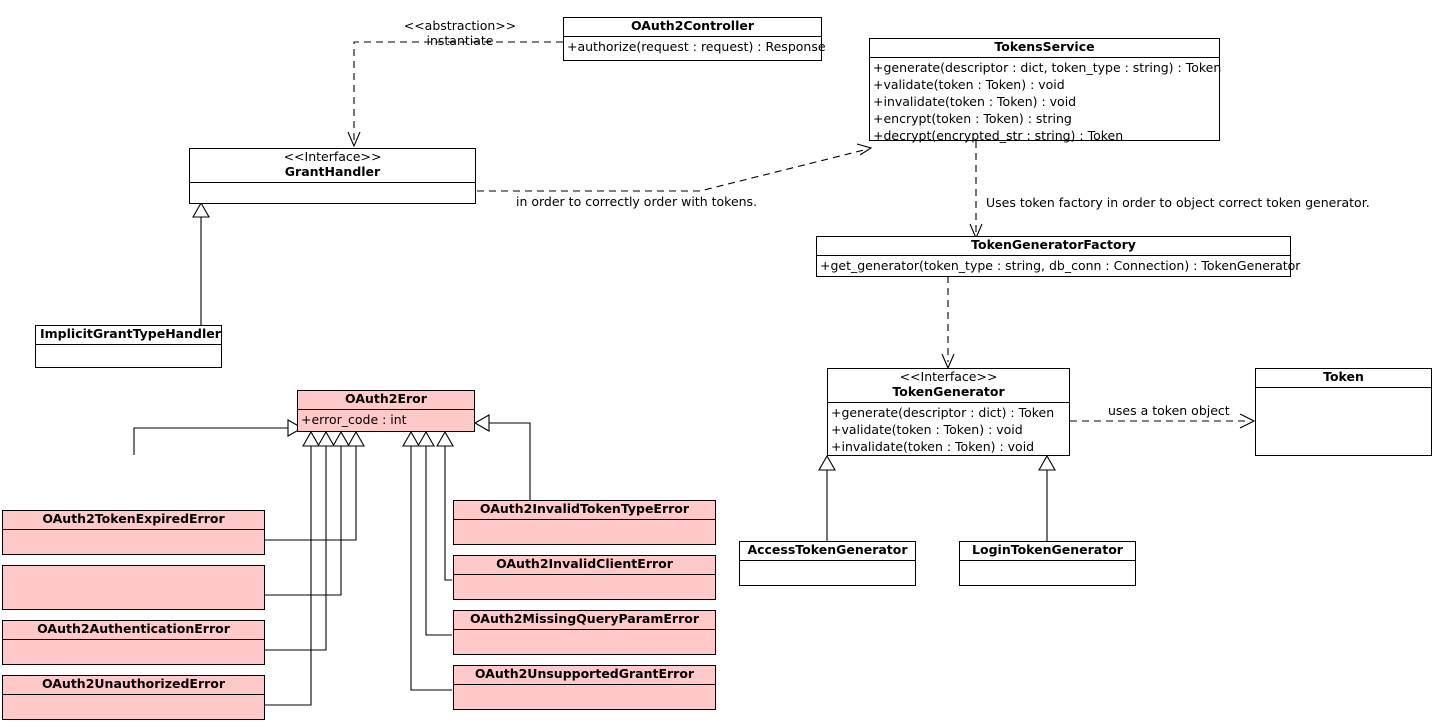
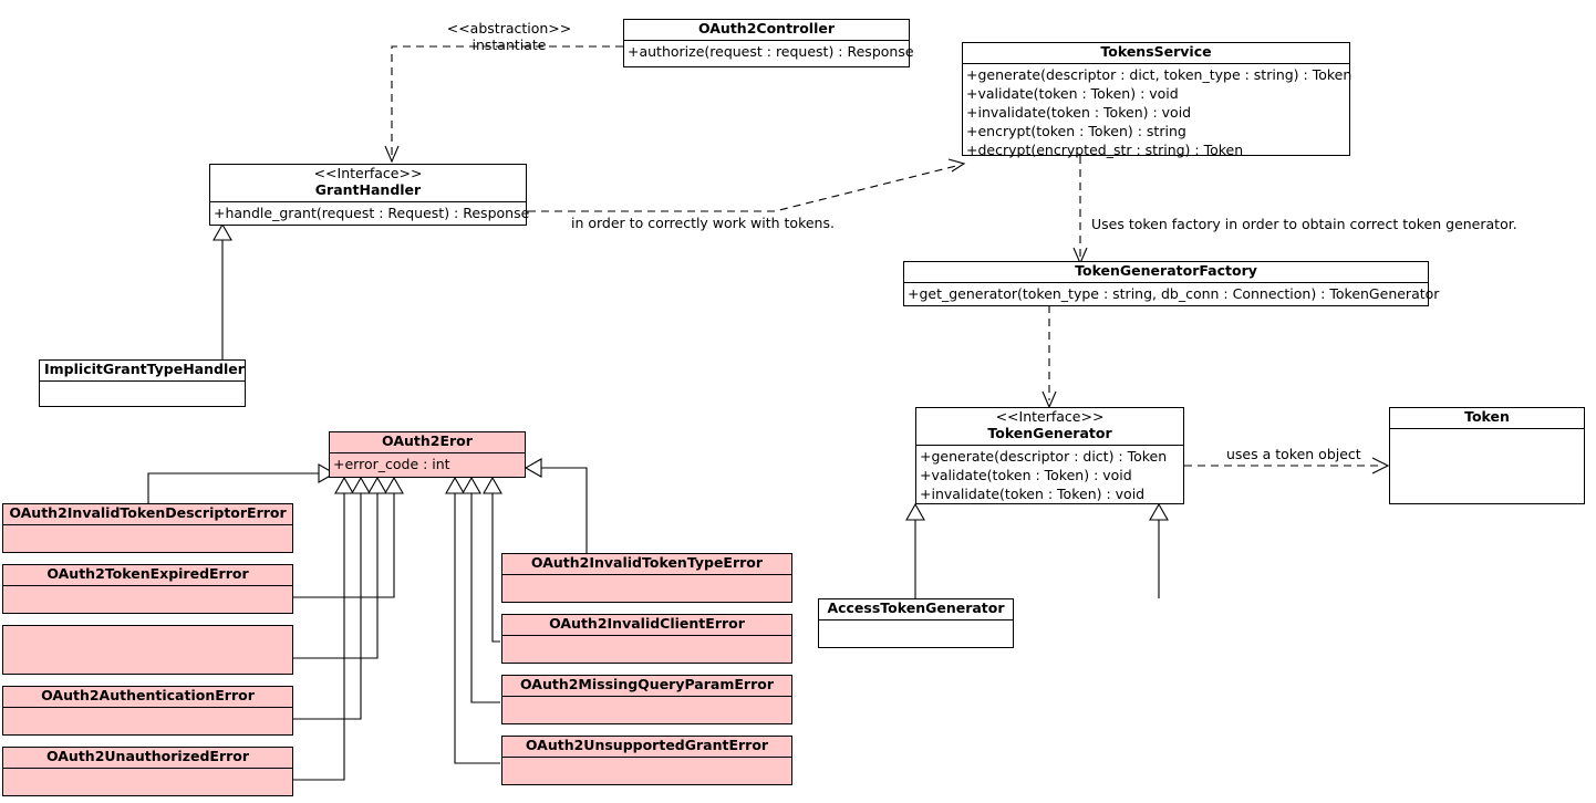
  OAuth2Controller
  +authorize(request : request) : Response
  TokensService
  +generate(descriptor : dict, token_type : string) : Token
  +validate(token : Token) : void
  +invalidate(token : Token) : void
  +encrypt(token : Token) : string
  +decrypt(encrypted_str : string) : Token
  <<Interface>>
  GrantHandler
+ +handle_grant(request : Request) : Response
  ImplicitGrantTypeHandler
  TokenGeneratorFactory
  +get_generator(token_type : string, db_conn : Connection) : TokenGenerator
  <<Interface>>
  TokenGenerator
  +generate(descriptor : dict) : Token
  +validate(token : Token) : void
  +invalidate(token : Token) : void
  Token
  AccessTokenGenerator
- LoginTokenGenerator
  OAuth2Eror
  +error_code : int
+ OAuth2InvalidTokenDescriptorError
  OAuth2TokenExpiredError
  OAuth2AuthenticationError
  OAuth2UnauthorizedError
  OAuth2InvalidTokenTypeError
  OAuth2InvalidClientError
  OAuth2MissingQueryParamError
  OAuth2UnsupportedGrantError
  <<abstraction>>
  instantiate
- in order to correctly order with tokens.
+ in order to correctly work with tokens.
- Uses token factory in order to object correct token generator.
+ Uses token factory in order to obtain correct token generator.
  uses a token object
